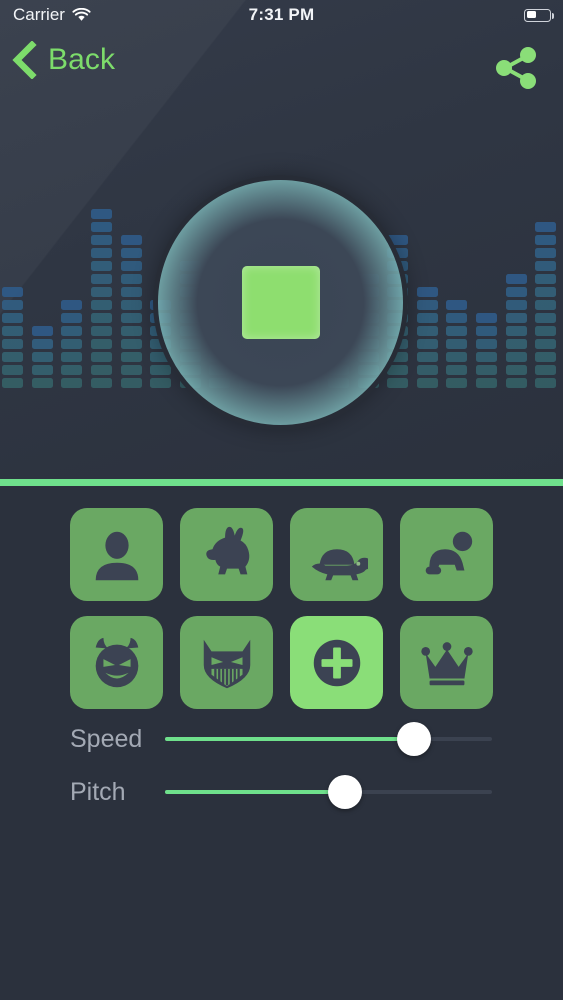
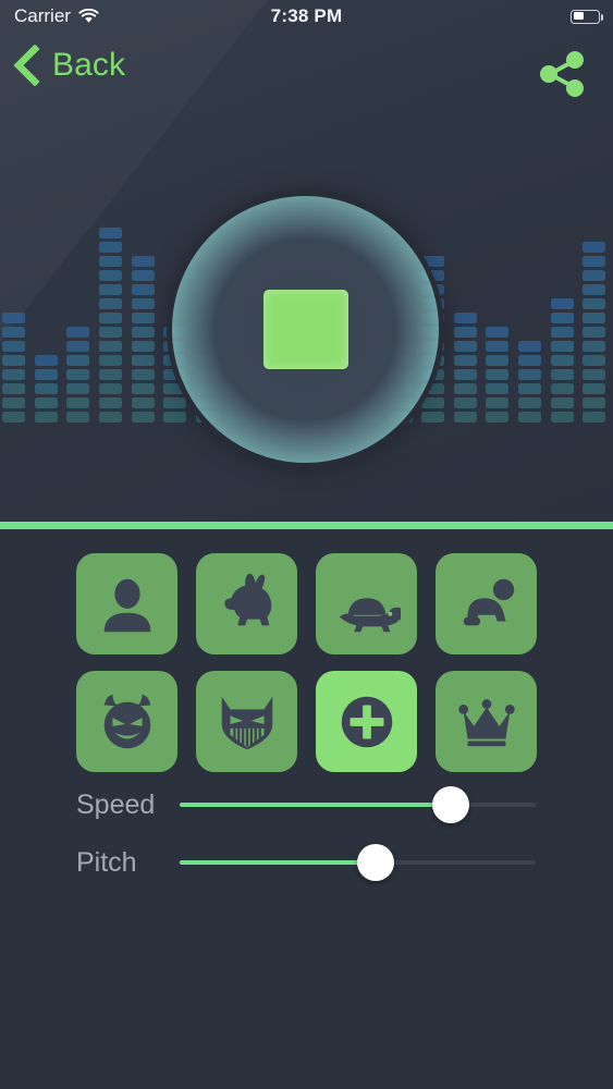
  Carrier
- 7:31 PM
+ 7:38 PM
  Back
  Speed
  Pitch
